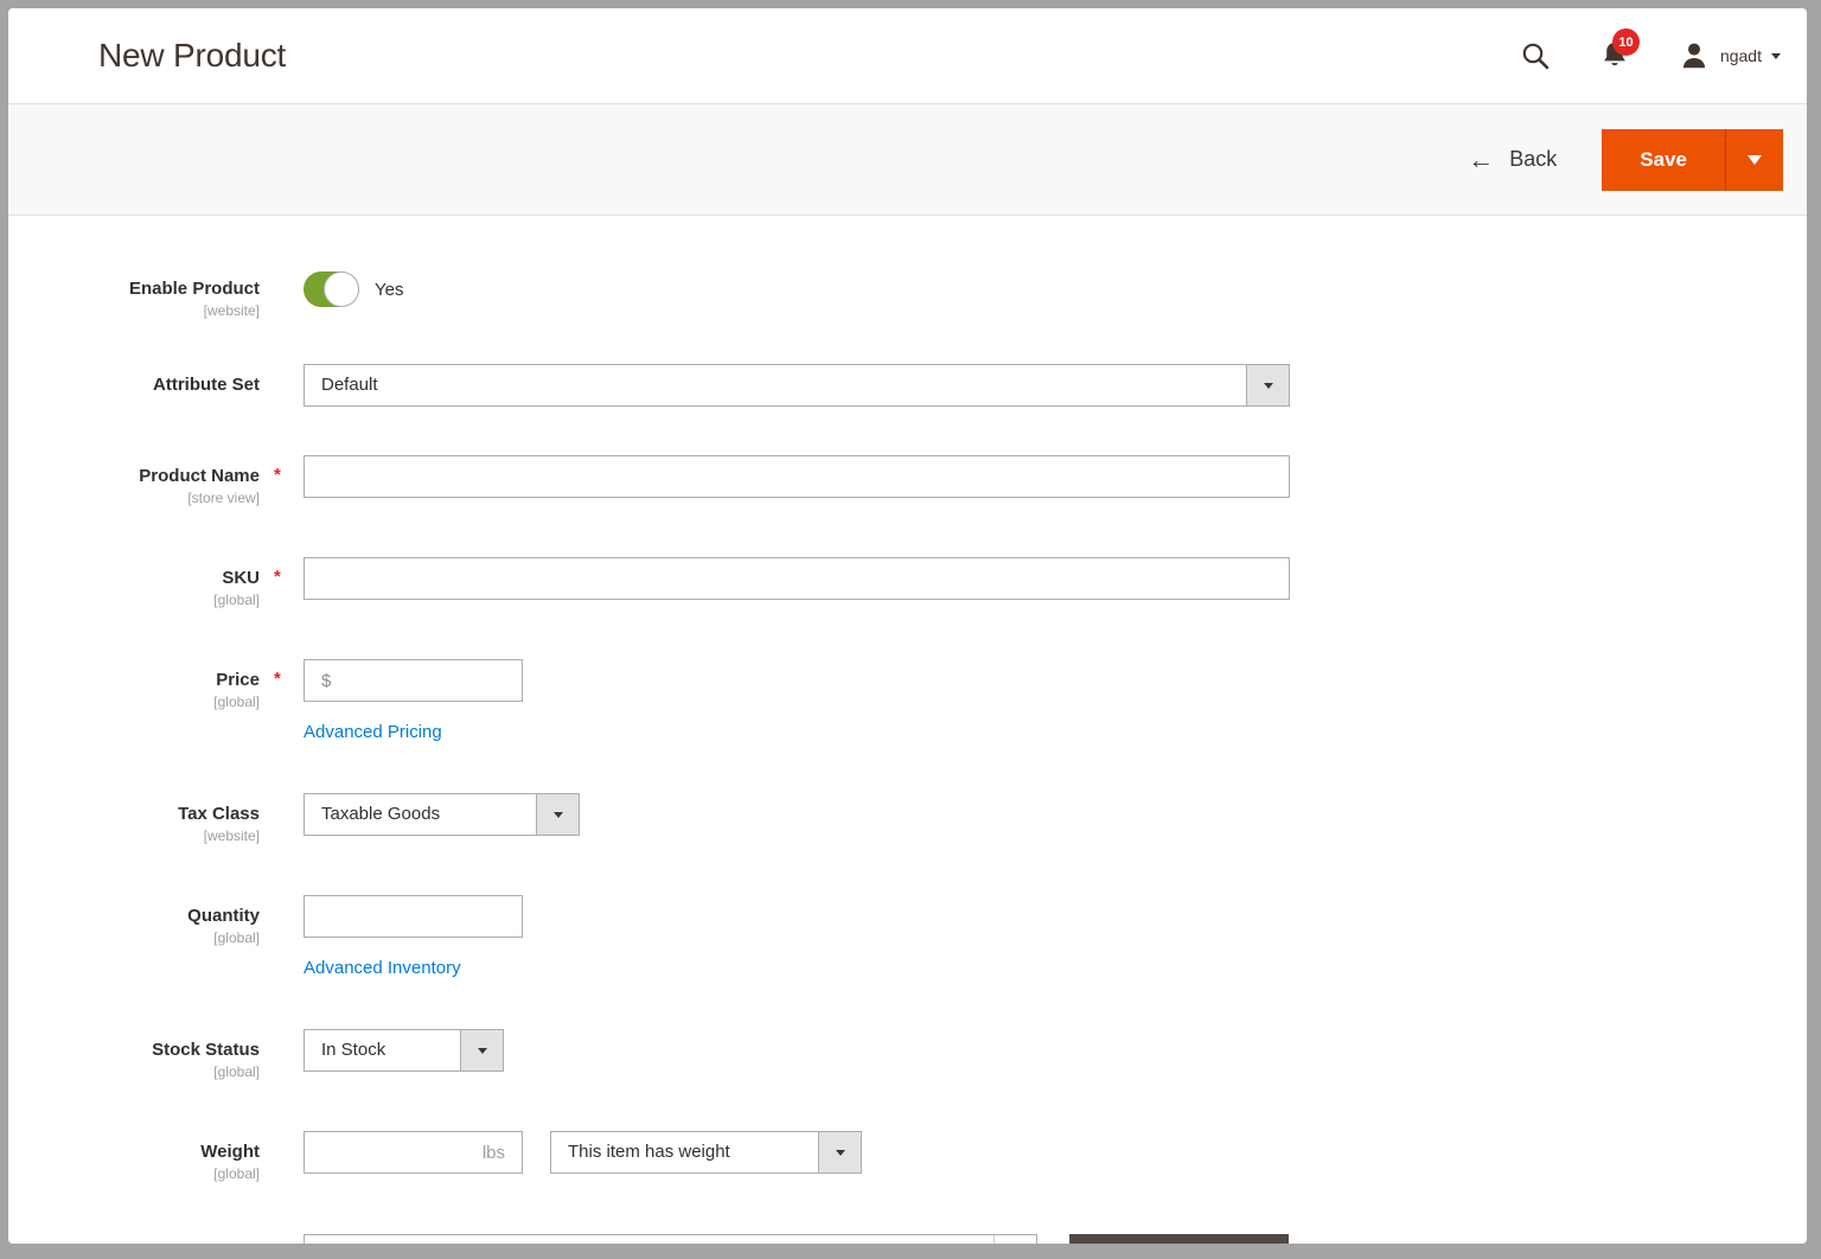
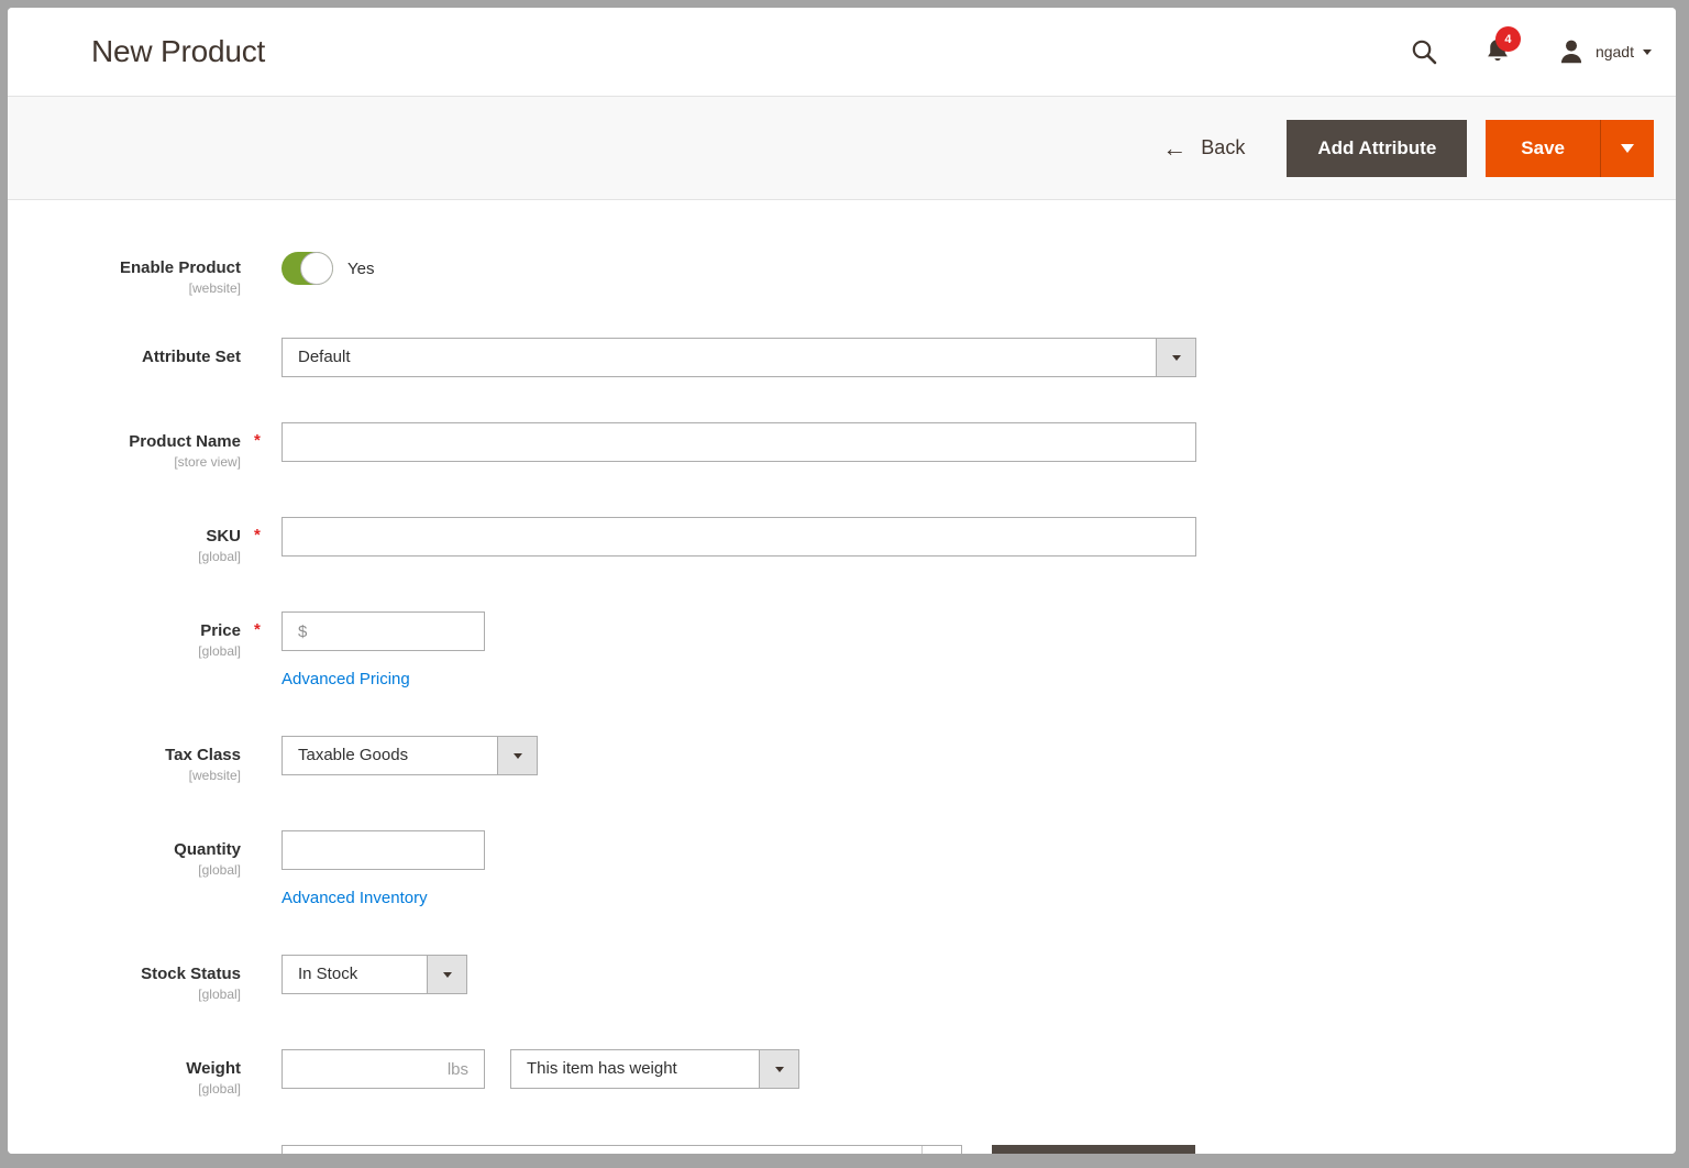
  New Product
- 10
+ 4
  ngadt
  ←
  Back
+ Add Attribute
  Save
  Enable Product
  [website]
  Yes
  Attribute Set
  Default
  Product Name
  [store view]
  *
  SKU
  [global]
  *
  Price
  [global]
  *
  $
  Advanced Pricing
  Tax Class
  [website]
  Taxable Goods
  Quantity
  [global]
  Advanced Inventory
  Stock Status
  [global]
  In Stock
  Weight
  [global]
  lbs
  This item has weight
